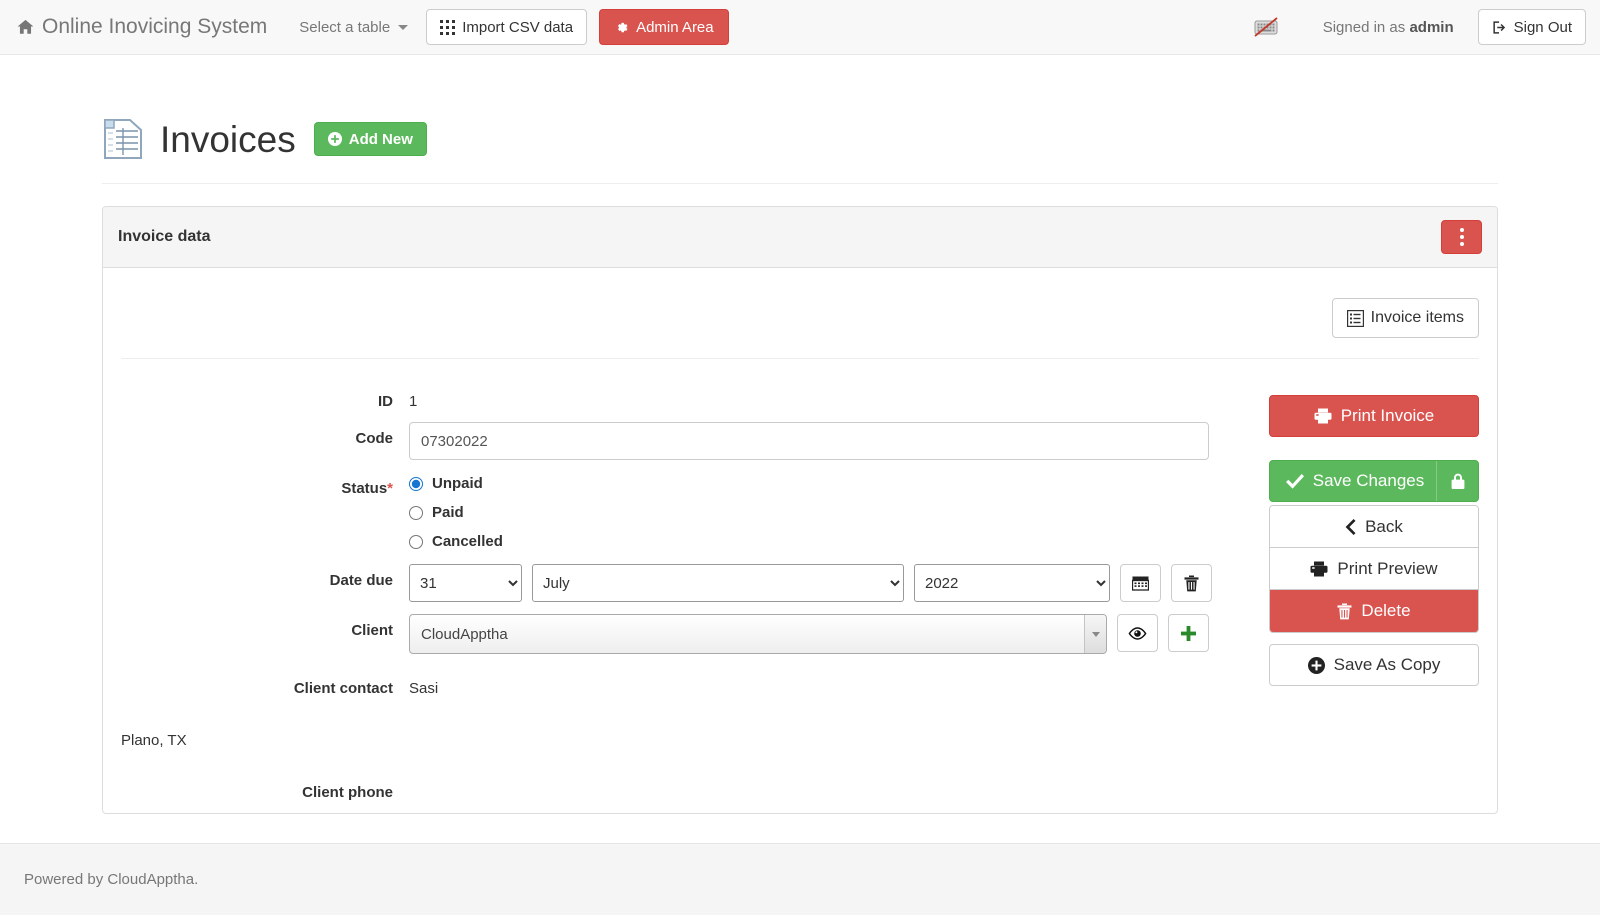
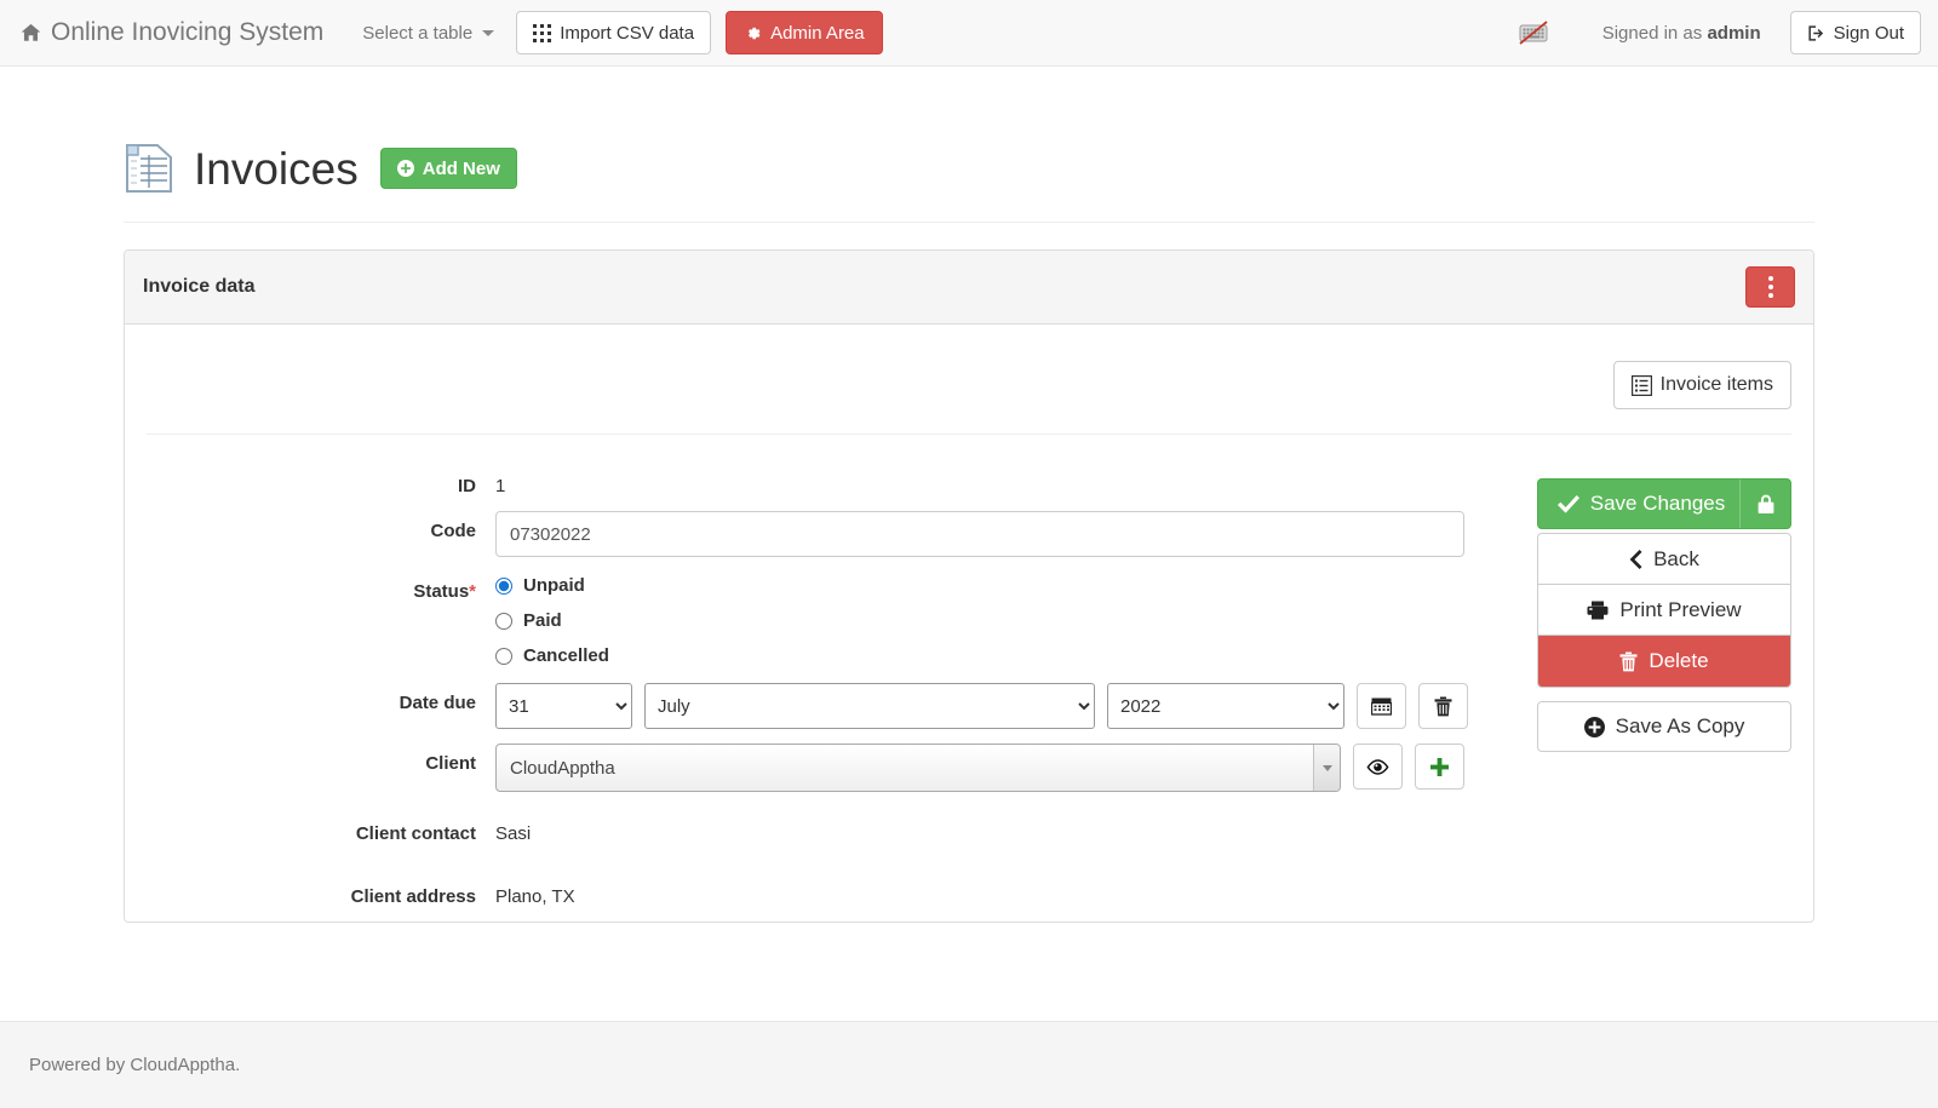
  Online Inovicing System
  Select a table
  Import CSV data
  Admin Area
  Signed in as admin
  Sign Out
  Invoices
  Add New
  Invoice data
  Invoice items
  ID
  1
  Code
  07302022
  Status*
  Unpaid
  Paid
  Cancelled
  Date due
  31
  July
  2022
  Client
  CloudApptha
  Client contact
  Sasi
+ Client address
  Plano, TX
- Client phone
- Print Invoice
  Save Changes
  Back
  Print Preview
  Delete
  Save As Copy
  Powered by CloudApptha.
